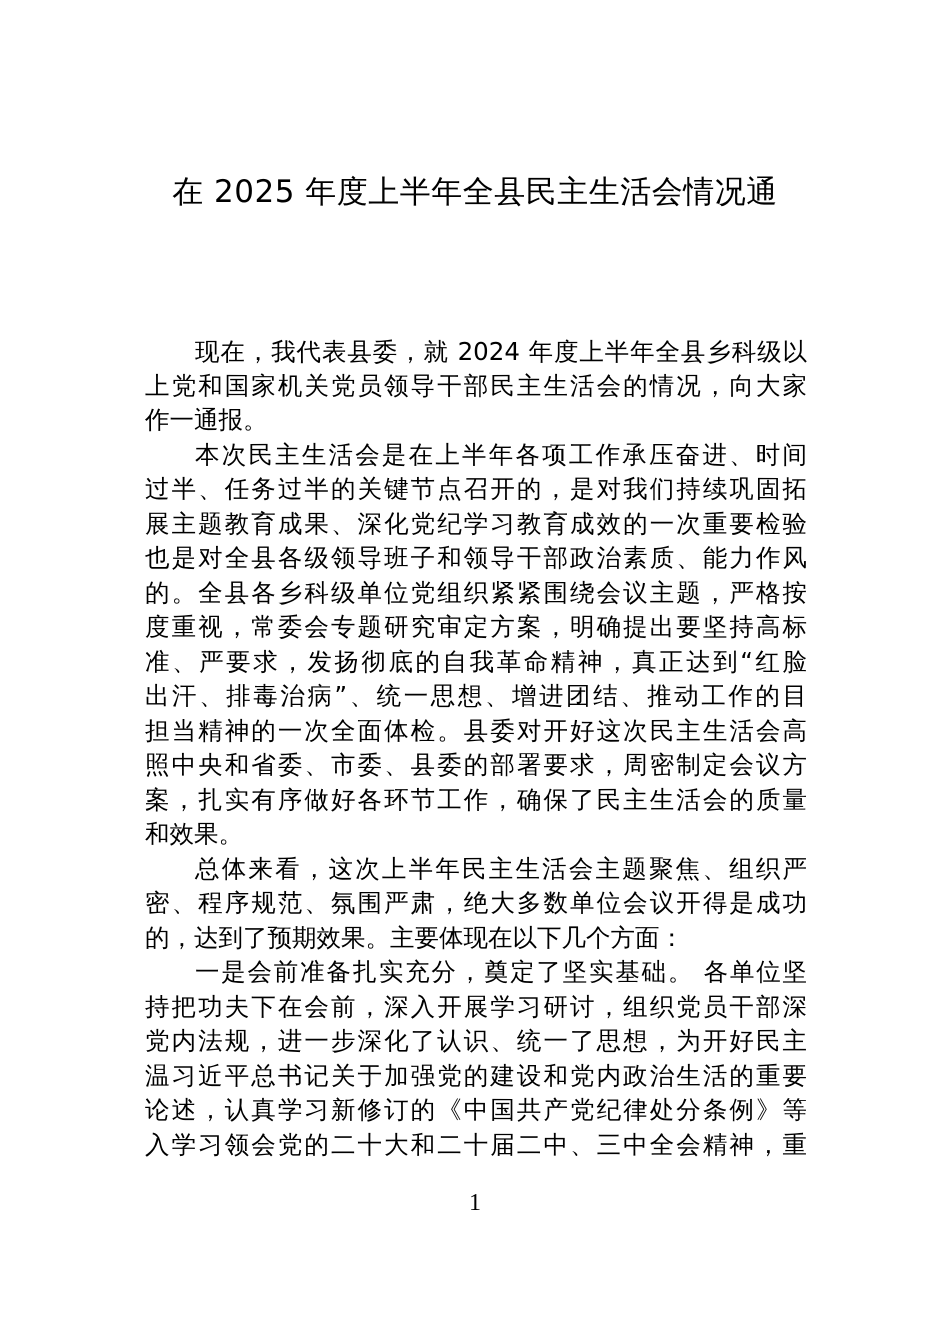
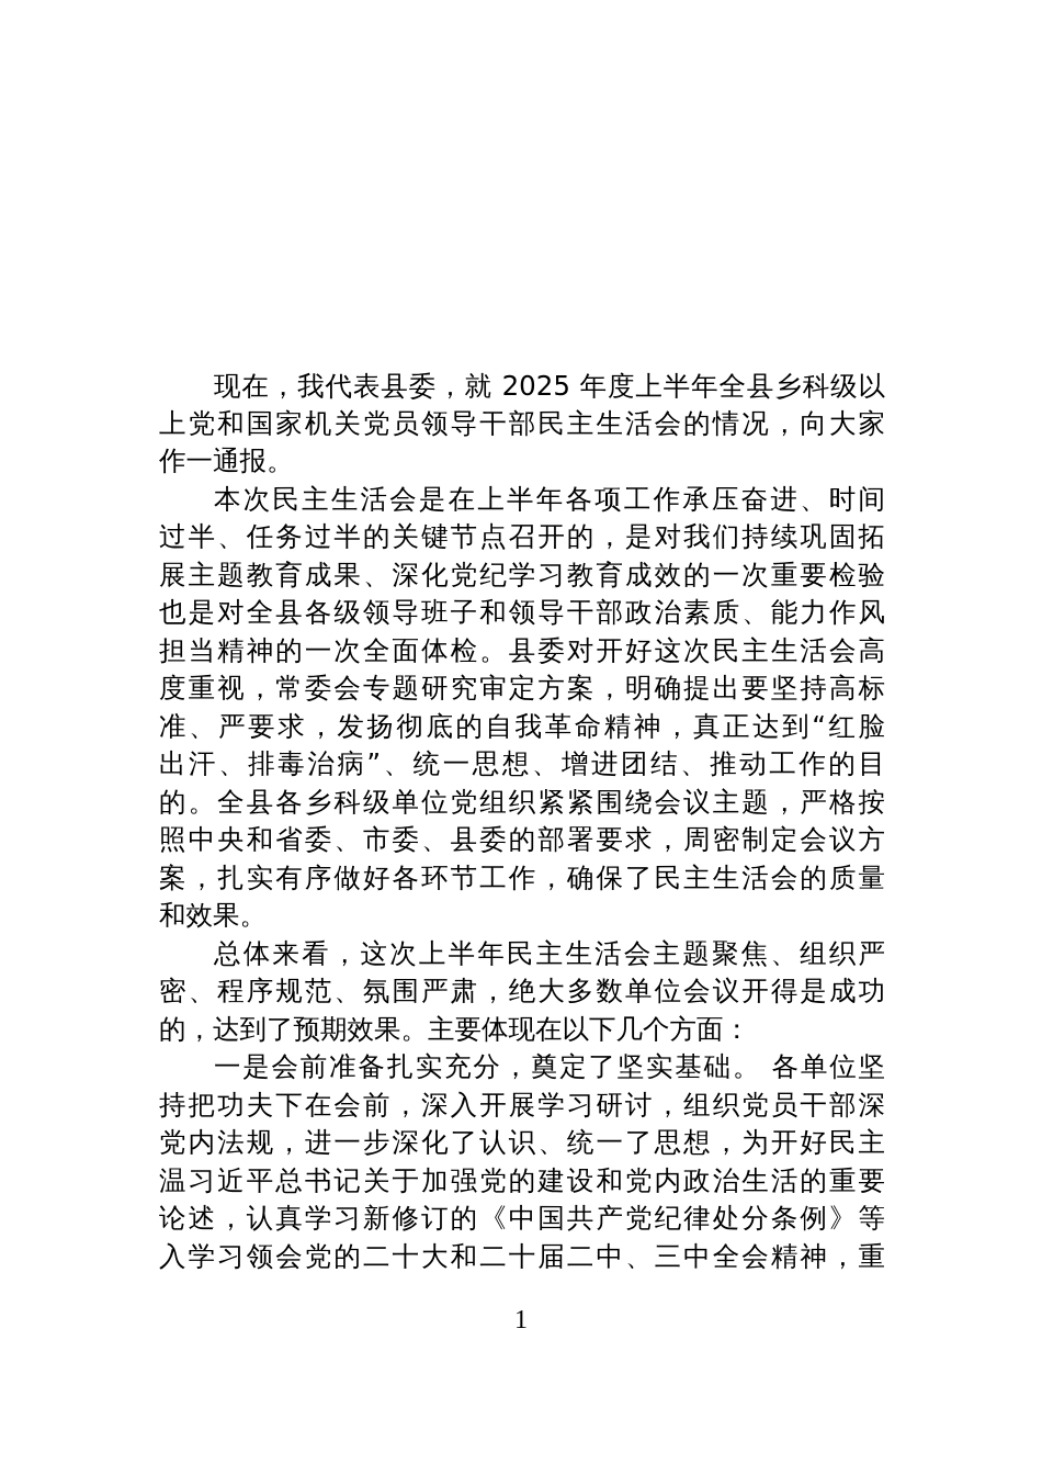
- 在 2025 年度上半年全县民主生活会情况通
- 现在，我代表县委，就 2024 年度上半年全县乡科级以
+ 现在，我代表县委，就 2025 年度上半年全县乡科级以
  上党和国家机关党员领导干部民主生活会的情况，向大家
  作一通报。
  本次民主生活会是在上半年各项工作承压奋进、时间
  过半、任务过半的关键节点召开的，是对我们持续巩固拓
  展主题教育成果、深化党纪学习教育成效的一次重要检验
  也是对全县各级领导班子和领导干部政治素质、能力作风
- 的。全县各乡科级单位党组织紧紧围绕会议主题，严格按
+ 担当精神的一次全面体检。县委对开好这次民主生活会高
  度重视，常委会专题研究审定方案，明确提出要坚持高标
  准、严要求，发扬彻底的自我革命精神，真正达到“红脸
  出汗、排毒治病”、统一思想、增进团结、推动工作的目
- 担当精神的一次全面体检。县委对开好这次民主生活会高
+ 的。全县各乡科级单位党组织紧紧围绕会议主题，严格按
  照中央和省委、市委、县委的部署要求，周密制定会议方
  案，扎实有序做好各环节工作，确保了民主生活会的质量
  和效果。
  总体来看，这次上半年民主生活会主题聚焦、组织严
  密、程序规范、氛围严肃，绝大多数单位会议开得是成功
  的，达到了预期效果。主要体现在以下几个方面：
  一是会前准备扎实充分，奠定了坚实基础。 各单位坚
  持把功夫下在会前，深入开展学习研讨，组织党员干部深
  党内法规，进一步深化了认识、统一了思想，为开好民主
  温习近平总书记关于加强党的建设和党内政治生活的重要
  论述，认真学习新修订的《中国共产党纪律处分条例》等
  入学习领会党的二十大和二十届二中、三中全会精神，重
  1
